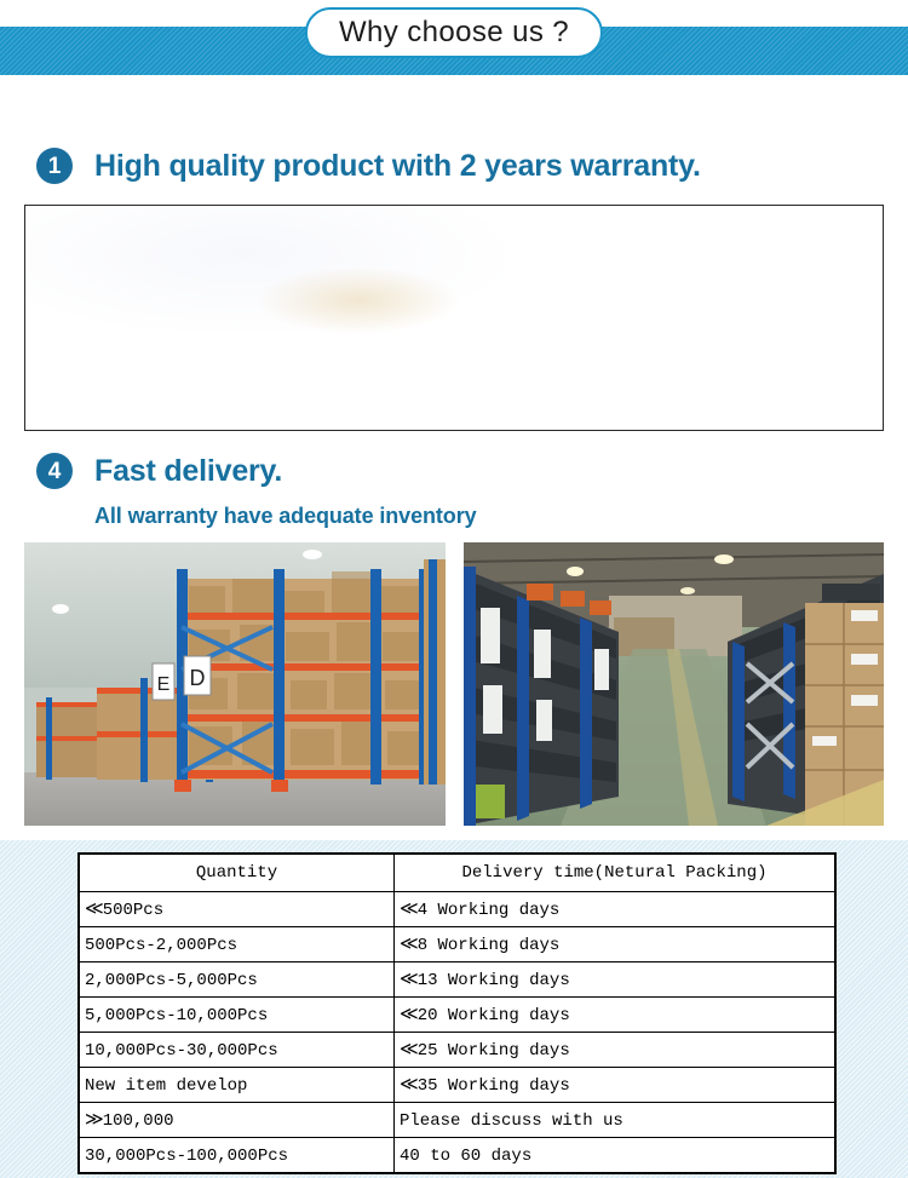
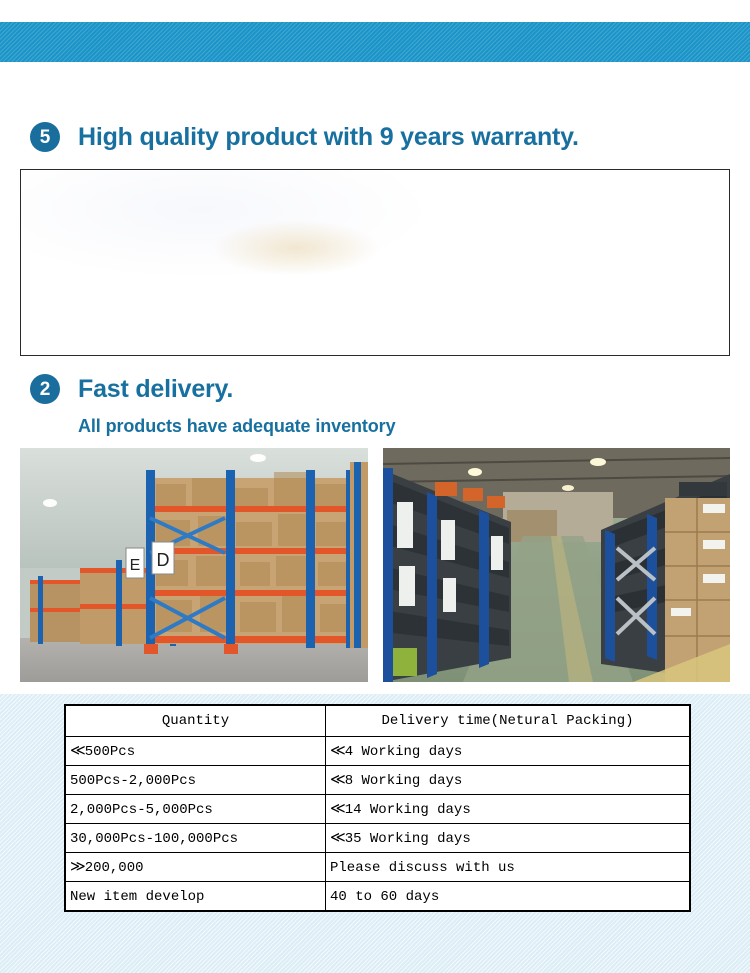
- Why choose us ?
- 1
+ 5
- High quality product with 2 years warranty.
+ High quality product with 9 years warranty.
- 4
+ 2
  Fast delivery.
- All warranty have adequate inventory
+ All products have adequate inventory
  E
  D
  Quantity	Delivery time(Netural Packing)
  ≪500Pcs	≪4 Working days
  500Pcs-2,000Pcs	≪8 Working days
- 2,000Pcs-5,000Pcs	≪13 Working days
+ 2,000Pcs-5,000Pcs	≪14 Working days
- 5,000Pcs-10,000Pcs	≪20 Working days
- 10,000Pcs-30,000Pcs	≪25 Working days
- New item develop	≪35 Working days
+ 30,000Pcs-100,000Pcs	≪35 Working days
- ≫100,000	Please discuss with us
+ ≫200,000	Please discuss with us
- 30,000Pcs-100,000Pcs	40 to 60 days
+ New item develop	40 to 60 days
